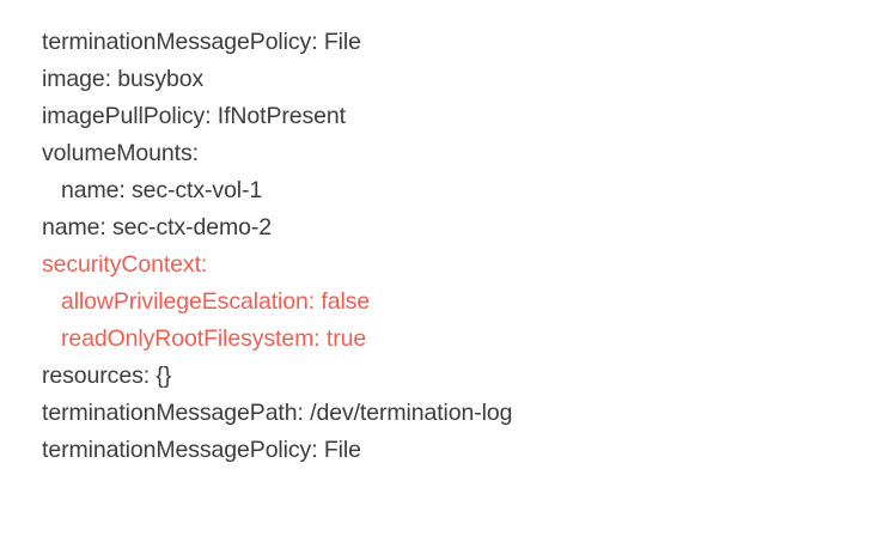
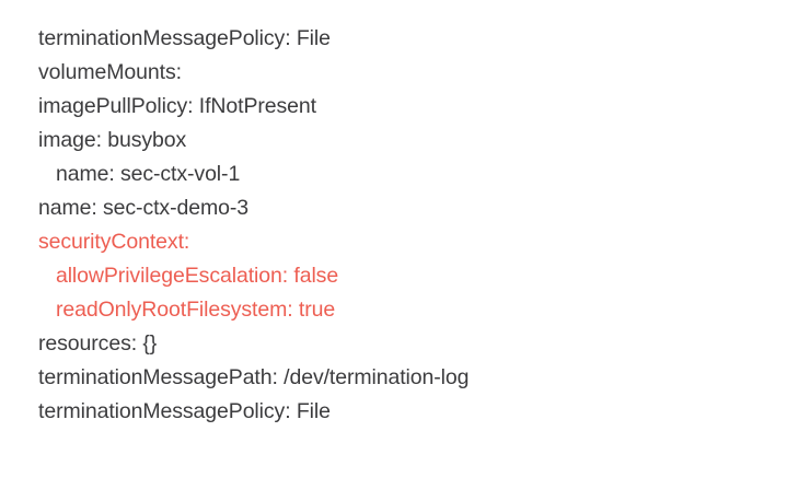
  terminationMessagePolicy: File
- image: busybox
+ volumeMounts:
  imagePullPolicy: IfNotPresent
- volumeMounts:
+ image: busybox
  name: sec-ctx-vol-1
- name: sec-ctx-demo-2
+ name: sec-ctx-demo-3
  securityContext:
  allowPrivilegeEscalation: false
  readOnlyRootFilesystem: true
  resources: {}
  terminationMessagePath: /dev/termination-log
  terminationMessagePolicy: File
